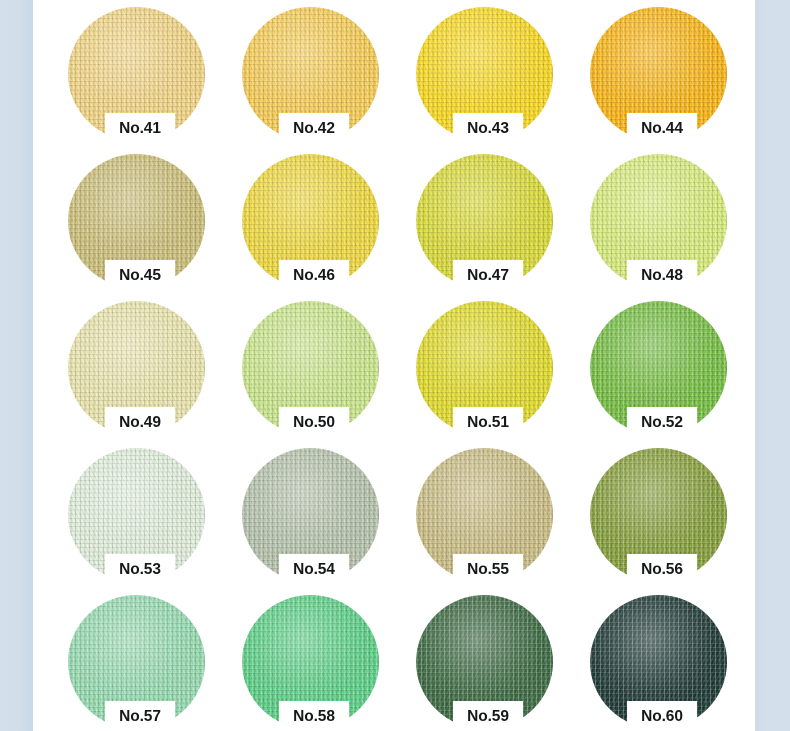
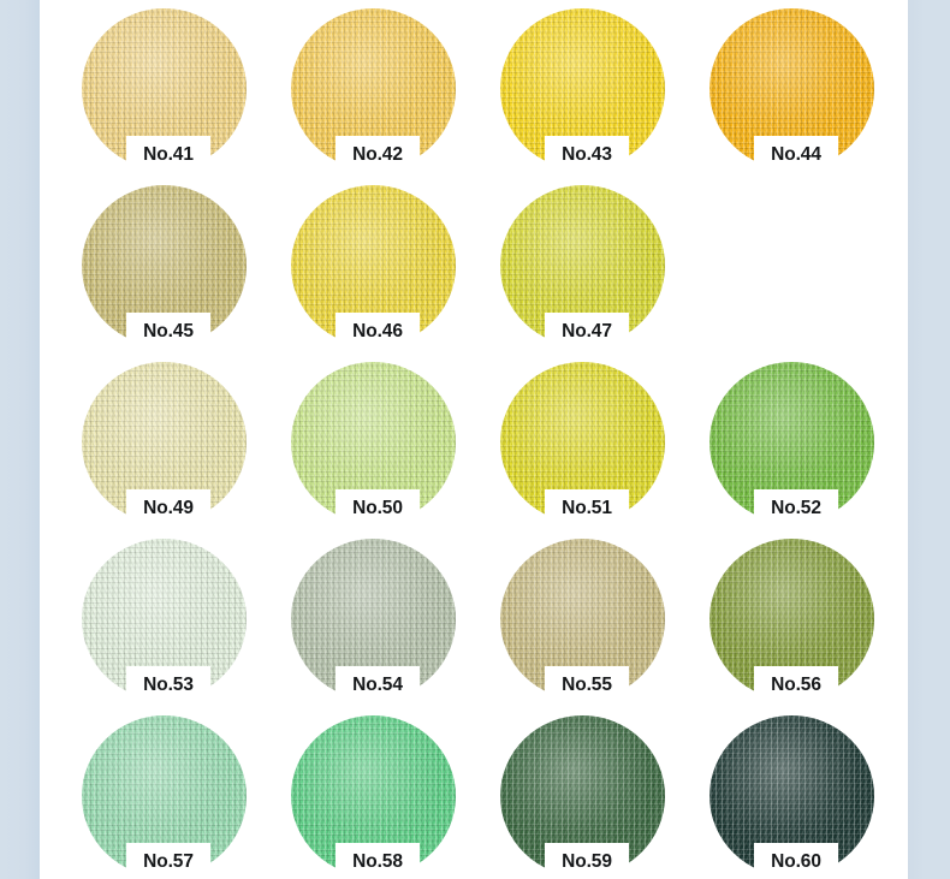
  No.41
  No.42
  No.43
  No.44
  No.45
  No.46
  No.47
- No.48
  No.49
  No.50
  No.51
  No.52
  No.53
  No.54
  No.55
  No.56
  No.57
  No.58
  No.59
  No.60
